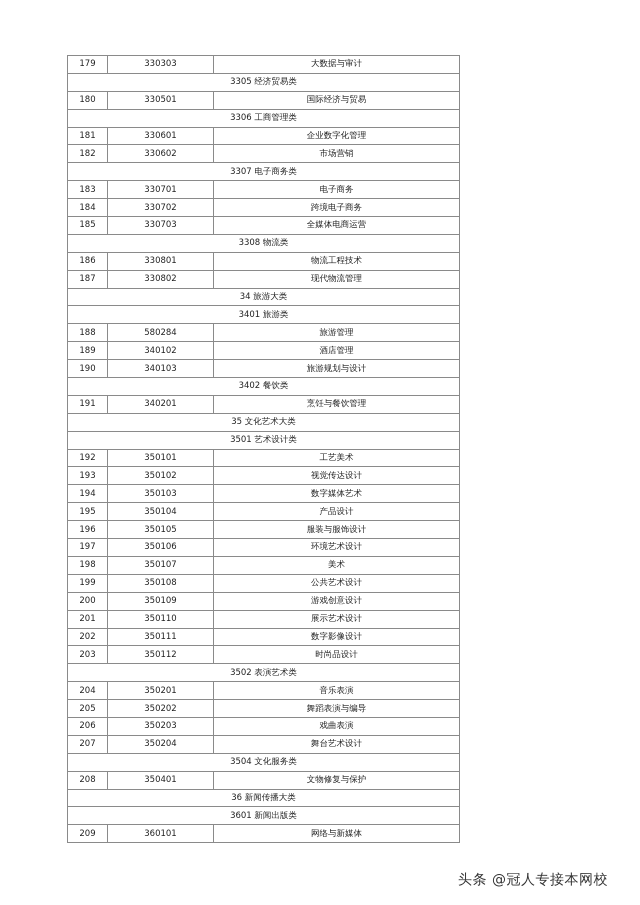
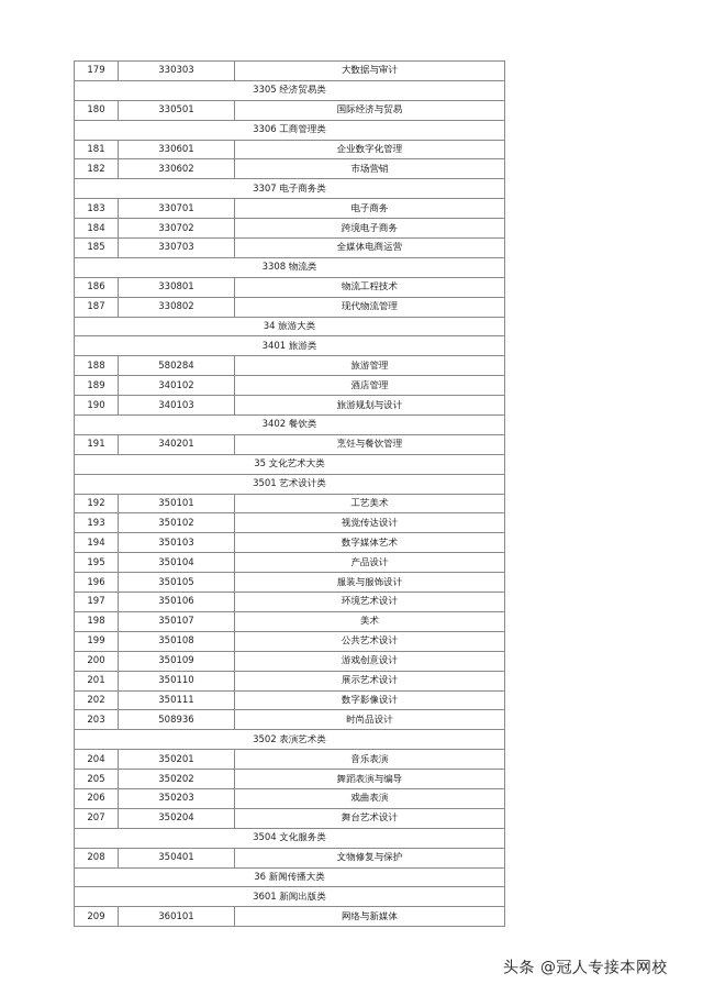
  179	330303	大数据与审计
  3305 经济贸易类
  180	330501	国际经济与贸易
  3306 工商管理类
  181	330601	企业数字化管理
  182	330602	市场营销
  3307 电子商务类
  183	330701	电子商务
  184	330702	跨境电子商务
  185	330703	全媒体电商运营
  3308 物流类
  186	330801	物流工程技术
  187	330802	现代物流管理
  34 旅游大类
  3401 旅游类
  188	580284	旅游管理
  189	340102	酒店管理
  190	340103	旅游规划与设计
  3402 餐饮类
  191	340201	烹饪与餐饮管理
  35 文化艺术大类
  3501 艺术设计类
  192	350101	工艺美术
  193	350102	视觉传达设计
  194	350103	数字媒体艺术
  195	350104	产品设计
  196	350105	服装与服饰设计
  197	350106	环境艺术设计
  198	350107	美术
  199	350108	公共艺术设计
  200	350109	游戏创意设计
  201	350110	展示艺术设计
  202	350111	数字影像设计
- 203	350112	时尚品设计
+ 203	508936	时尚品设计
  3502 表演艺术类
  204	350201	音乐表演
  205	350202	舞蹈表演与编导
  206	350203	戏曲表演
  207	350204	舞台艺术设计
  3504 文化服务类
  208	350401	文物修复与保护
  36 新闻传播大类
  3601 新闻出版类
  209	360101	网络与新媒体
  头条 @冠人专接本网校
